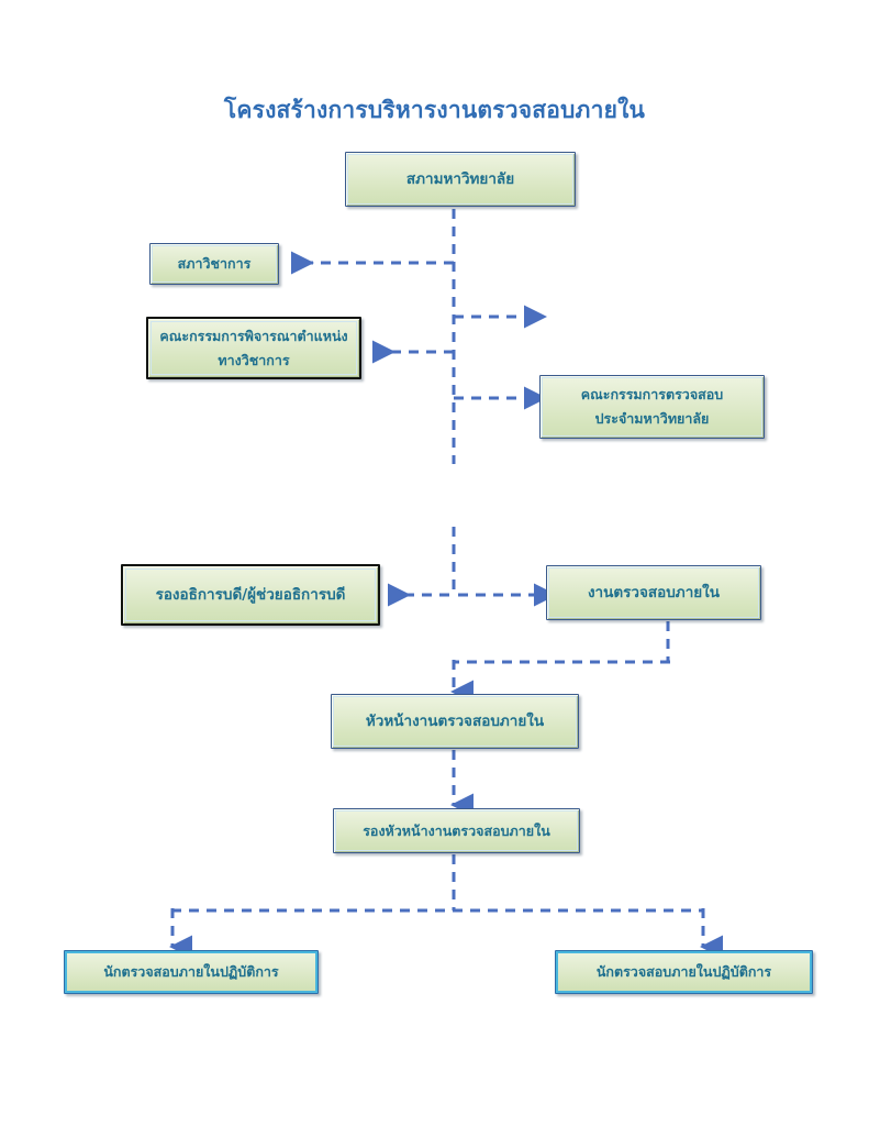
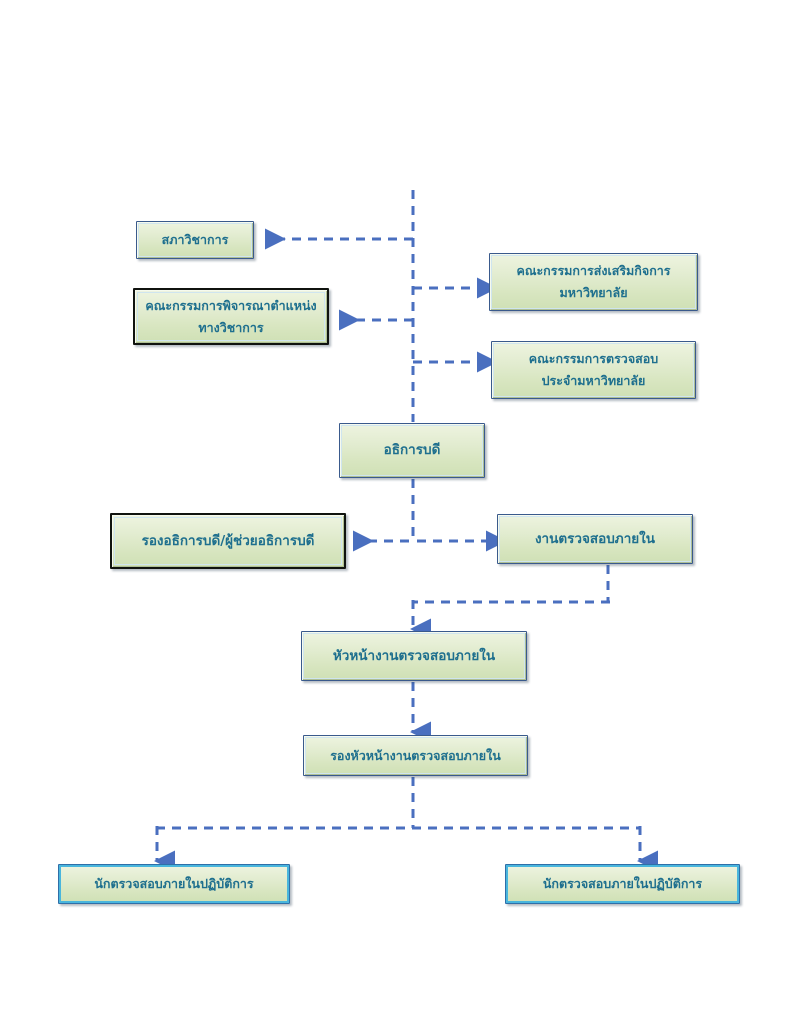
- โครงสร้างการบริหารงานตรวจสอบภายใน
- สภามหาวิทยาลัย
  สภาวิชาการ
  คณะกรรมการพิจารณาตำแหน่ง
  ทางวิชาการ
+ คณะกรรมการส่งเสริมกิจการ
+ มหาวิทยาลัย
  คณะกรรมการตรวจสอบ
  ประจำมหาวิทยาลัย
+ อธิการบดี
  รองอธิการบดี/ผู้ช่วยอธิการบดี
  งานตรวจสอบภายใน
  หัวหน้างานตรวจสอบภายใน
  รองหัวหน้างานตรวจสอบภายใน
  นักตรวจสอบภายในปฏิบัติการ
  นักตรวจสอบภายในปฏิบัติการ
